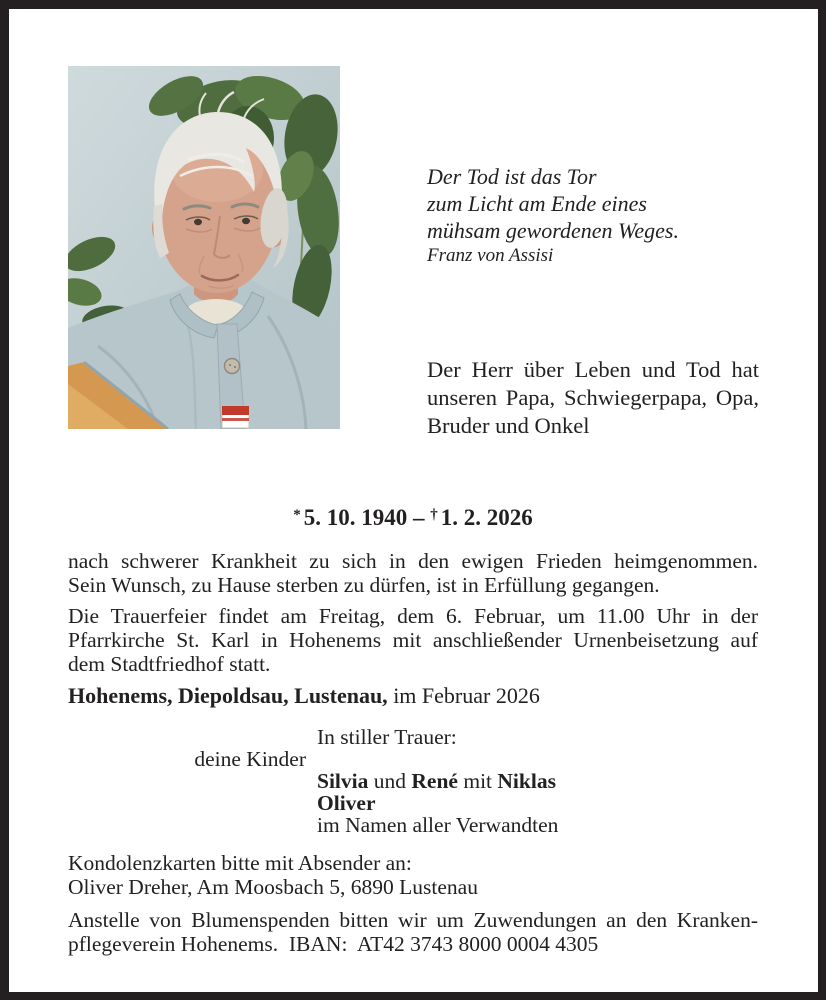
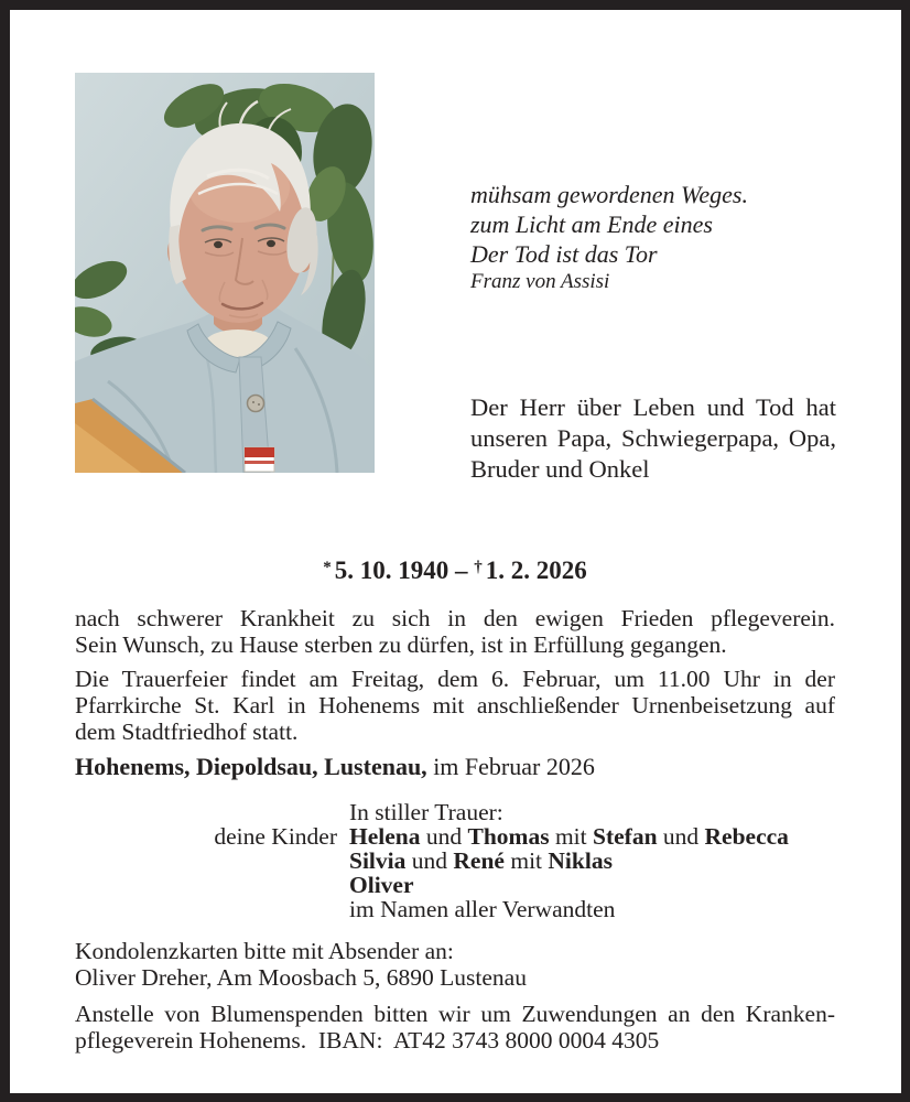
- Der Tod ist das Tor
+ mühsam gewordenen Weges.
  zum Licht am Ende eines
- mühsam gewordenen Weges.
+ Der Tod ist das Tor
  Franz von Assisi
  Der Herr über Leben und Tod hat
  unseren Papa, Schwiegerpapa, Opa,
  Bruder und Onkel
  * 5. 10. 1940 – † 1. 2. 2026
- nach schwerer Krankheit zu sich in den ewigen Frieden heimgenommen.
+ nach schwerer Krankheit zu sich in den ewigen Frieden pflegeverein.
  Sein Wunsch, zu Hause sterben zu dürfen, ist in Erfüllung gegangen.
  Die Trauerfeier findet am Freitag, dem 6. Februar, um 11.00 Uhr in der
  Pfarrkirche St. Karl in Hohenems mit anschließender Urnenbeisetzung auf
  dem Stadtfriedhof statt.
  Hohenems, Diepoldsau, Lustenau, im Februar 2026
  In stiller Trauer:
  deine Kinder
+ Helena und Thomas mit Stefan und Rebecca
  Silvia und René mit Niklas
  Oliver
  im Namen aller Verwandten
  Kondolenzkarten bitte mit Absender an:
  Oliver Dreher, Am Moosbach 5, 6890 Lustenau
  Anstelle von Blumenspenden bitten wir um Zuwendungen an den Kranken-
  pflegeverein Hohenems. IBAN: AT42 3743 8000 0004 4305
